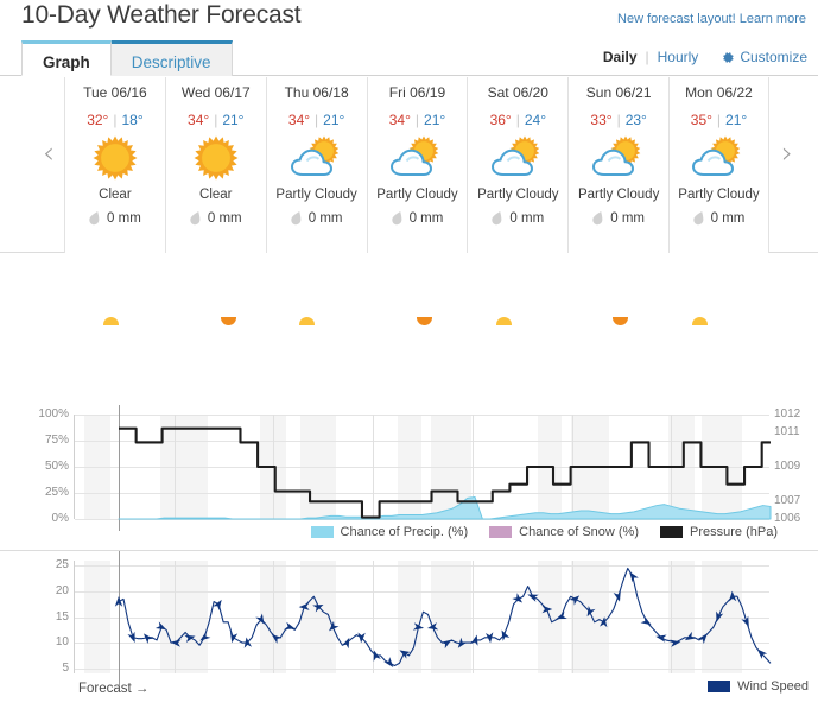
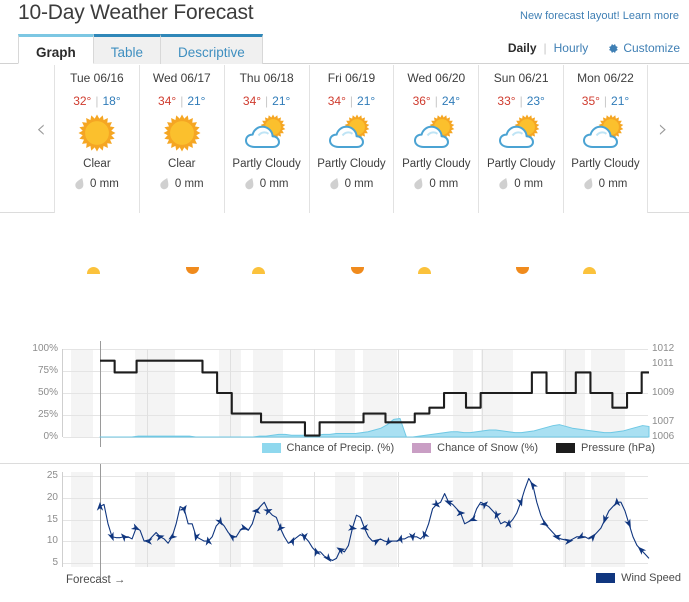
  10-Day Weather Forecast
  New forecast layout! Learn more
  Graph
+ Table
  Descriptive
  Daily
  |
  Hourly
  Customize
  ‹
  ›
  Tue 06/16
  32° | 18°
  Clear
  0 mm
  Wed 06/17
  34° | 21°
  Clear
  0 mm
  Thu 06/18
  34° | 21°
  Partly Cloudy
  0 mm
  Fri 06/19
  34° | 21°
  Partly Cloudy
  0 mm
- Sat 06/20
+ Wed 06/20
  36° | 24°
  Partly Cloudy
  0 mm
  Sun 06/21
  33° | 23°
  Partly Cloudy
  0 mm
  Mon 06/22
  35° | 21°
  Partly Cloudy
  0 mm
  100%
  75%
  50%
  25%
  0%
  1012
  1011
  1009
  1007
  1006
  Chance of Precip. (%)
  Chance of Snow (%)
  Pressure (hPa)
  25
  20
  15
  10
  5
  Forecast →
  Wind Speed
